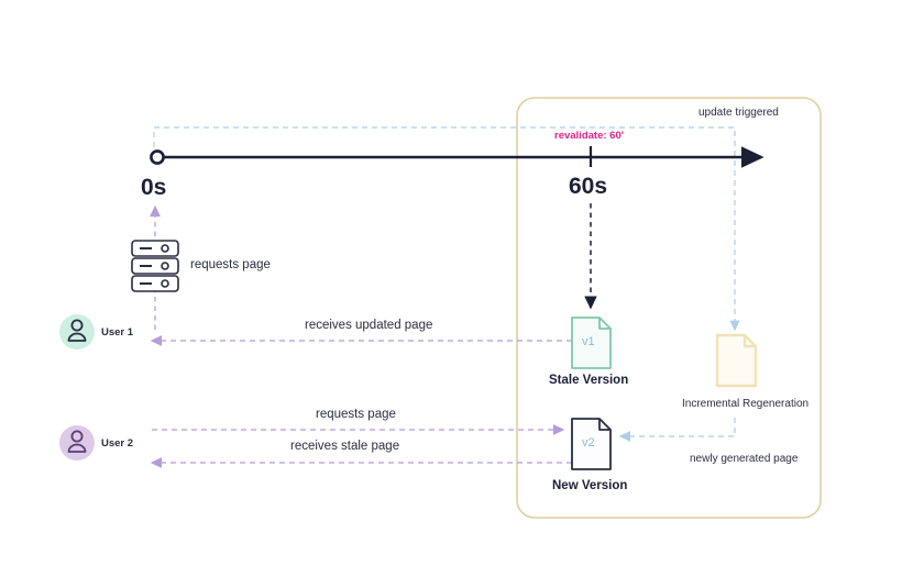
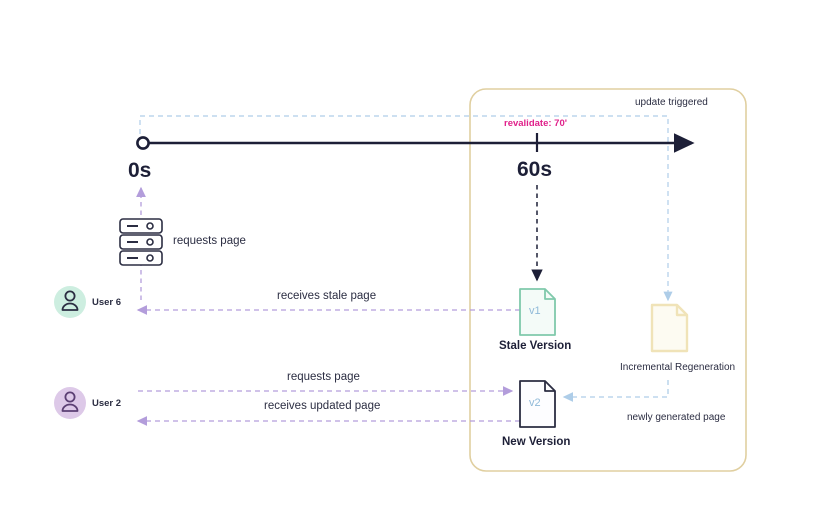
  0s
  60s
- revalidate: 60'
+ revalidate: 70'
  update triggered
  requests page
- User 1
+ User 6
  User 2
- receives updated page
+ receives stale page
  requests page
- receives stale page
+ receives updated page
  newly generated page
  v1
  v2
  Stale Version
  New Version
  Incremental Regeneration
